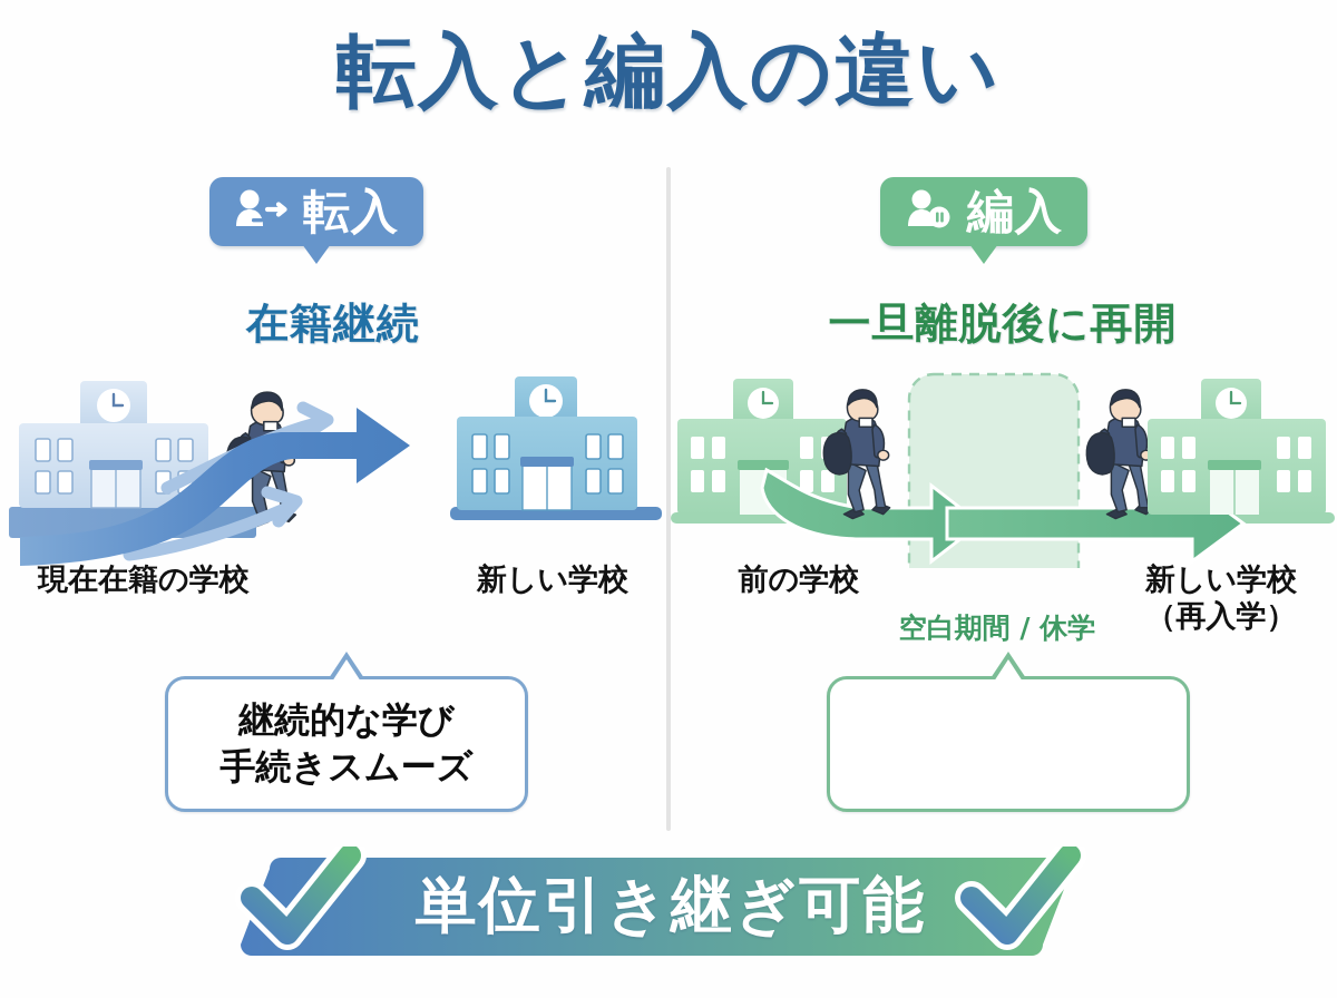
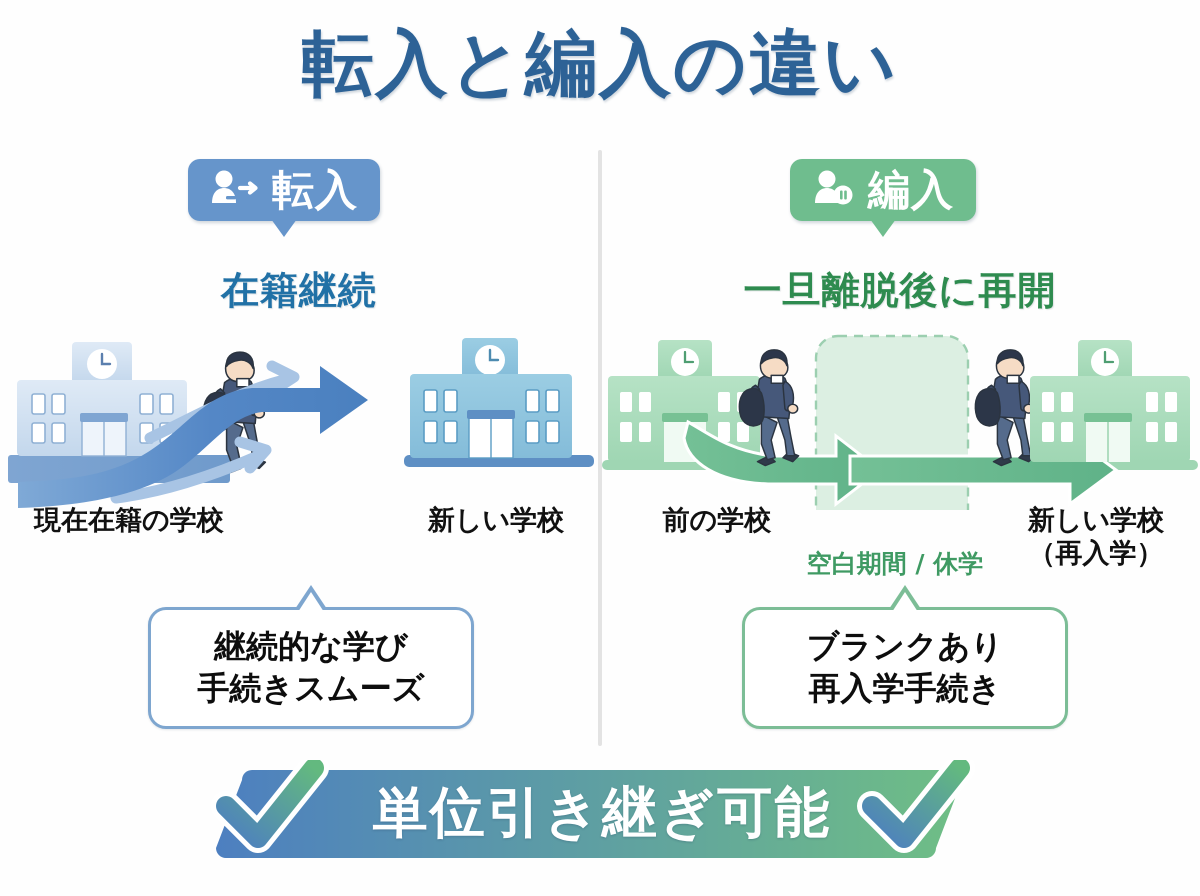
  転入と編入の違い
  転入
  在籍継続
  現在在籍の学校
  新しい学校
  継続的な学び
  手続きスムーズ
  編入
  一旦離脱後に再開
  前の学校
  空白期間 / 休学
  新しい学校
  （再入学）
+ ブランクあり
+ 再入学手続き
  単位引き継ぎ可能
